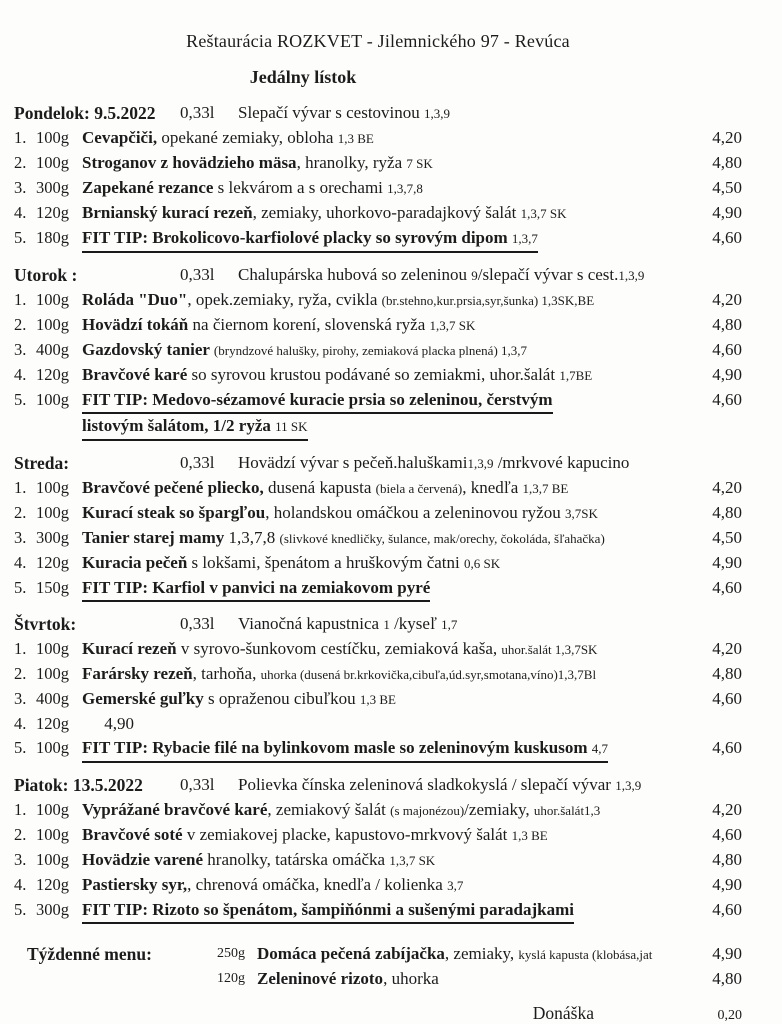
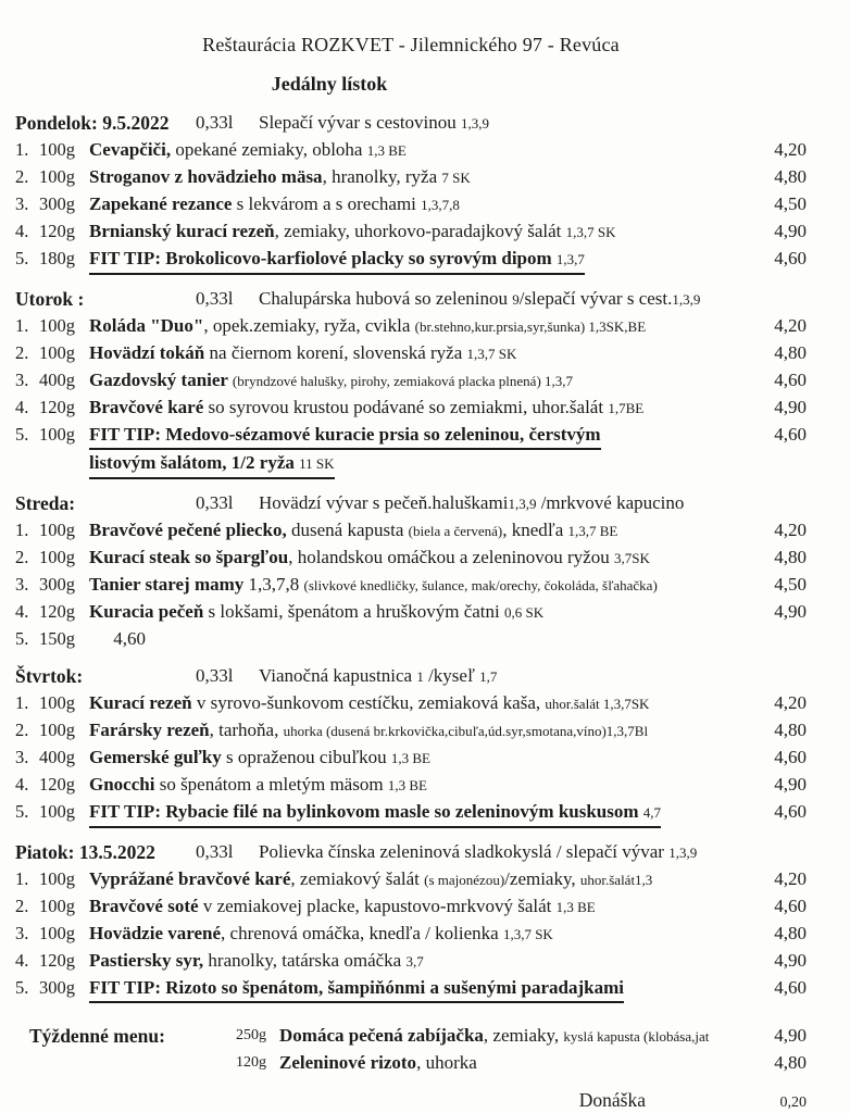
  Reštaurácia ROZKVET - Jilemnického 97 - Revúca
  Jedálny lístok
  Pondelok: 9.5.2022
  0,33l
  Slepačí vývar s cestovinou 1,3,9
  1.
  100g
  Cevapčiči, opekané zemiaky, obloha 1,3 BE
  4,20
  2.
  100g
  Stroganov z hovädzieho mäsa, hranolky, ryža 7 SK
  4,80
  3.
  300g
  Zapekané rezance s lekvárom a s orechami 1,3,7,8
  4,50
  4.
  120g
  Brnianský kurací rezeň, zemiaky, uhorkovo-paradajkový šalát 1,3,7 SK
  4,90
  5.
  180g
  FIT TIP: Brokolicovo-karfiolové placky so syrovým dipom 1,3,7
  4,60
  Utorok :
  0,33l
  Chalupárska hubová so zeleninou 9/slepačí vývar s cest.1,3,9
  1.
  100g
  Roláda "Duo", opek.zemiaky, ryža, cvikla (br.stehno,kur.prsia,syr,šunka) 1,3SK,BE
  4,20
  2.
  100g
  Hovädzí tokáň na čiernom korení, slovenská ryža 1,3,7 SK
  4,80
  3.
  400g
  Gazdovský tanier (bryndzové halušky, pirohy, zemiaková placka plnená) 1,3,7
  4,60
  4.
  120g
  Bravčové karé so syrovou krustou podávané so zemiakmi, uhor.šalát 1,7BE
  4,90
  5.
  100g
  FIT TIP: Medovo-sézamové kuracie prsia so zeleninou, čerstvým
  listovým šalátom, 1/2 ryža 11 SK
  4,60
  Streda:
  0,33l
  Hovädzí vývar s pečeň.haluškami1,3,9 /mrkvové kapucino
  1.
  100g
  Bravčové pečené pliecko, dusená kapusta (biela a červená), knedľa 1,3,7 BE
  4,20
  2.
  100g
  Kurací steak so špargľou, holandskou omáčkou a zeleninovou ryžou 3,7SK
  4,80
  3.
  300g
  Tanier starej mamy 1,3,7,8 (slivkové knedličky, šulance, mak/orechy, čokoláda, šľahačka)
  4,50
  4.
  120g
  Kuracia pečeň s lokšami, špenátom a hruškovým čatni 0,6 SK
  4,90
  5.
  150g
- FIT TIP: Karfiol v panvici na zemiakovom pyré
  4,60
  Štvrtok:
  0,33l
  Vianočná kapustnica 1 /kyseľ 1,7
  1.
  100g
  Kurací rezeň v syrovo-šunkovom cestíčku, zemiaková kaša, uhor.šalát 1,3,7SK
  4,20
  2.
  100g
  Farársky rezeň, tarhoňa, uhorka (dusená br.krkovička,cibuľa,úd.syr,smotana,víno)1,3,7Bl
  4,80
  3.
  400g
  Gemerské guľky s opraženou cibuľkou 1,3 BE
  4,60
  4.
  120g
+ Gnocchi so špenátom a mletým mäsom 1,3 BE
  4,90
  5.
  100g
  FIT TIP: Rybacie filé na bylinkovom masle so zeleninovým kuskusom 4,7
  4,60
  Piatok: 13.5.2022
  0,33l
  Polievka čínska zeleninová sladkokyslá / slepačí vývar 1,3,9
  1.
  100g
  Vyprážané bravčové karé, zemiakový šalát (s majonézou)/zemiaky, uhor.šalát1,3
  4,20
  2.
  100g
  Bravčové soté v zemiakovej placke, kapustovo-mrkvový šalát 1,3 BE
  4,60
  3.
  100g
- Hovädzie varené hranolky, tatárska omáčka 1,3,7 SK
+ Hovädzie varené, chrenová omáčka, knedľa / kolienka 1,3,7 SK
  4,80
  4.
  120g
- Pastiersky syr,, chrenová omáčka, knedľa / kolienka 3,7
+ Pastiersky syr, hranolky, tatárska omáčka 3,7
  4,90
  5.
  300g
  FIT TIP: Rizoto so špenátom, šampiňónmi a sušenými paradajkami
  4,60
  Týždenné menu:
  250g
  Domáca pečená zabíjačka, zemiaky, kyslá kapusta (klobása,jat
  4,90
  120g
  Zeleninové rizoto, uhorka
  4,80
  Donáška
  0,20
